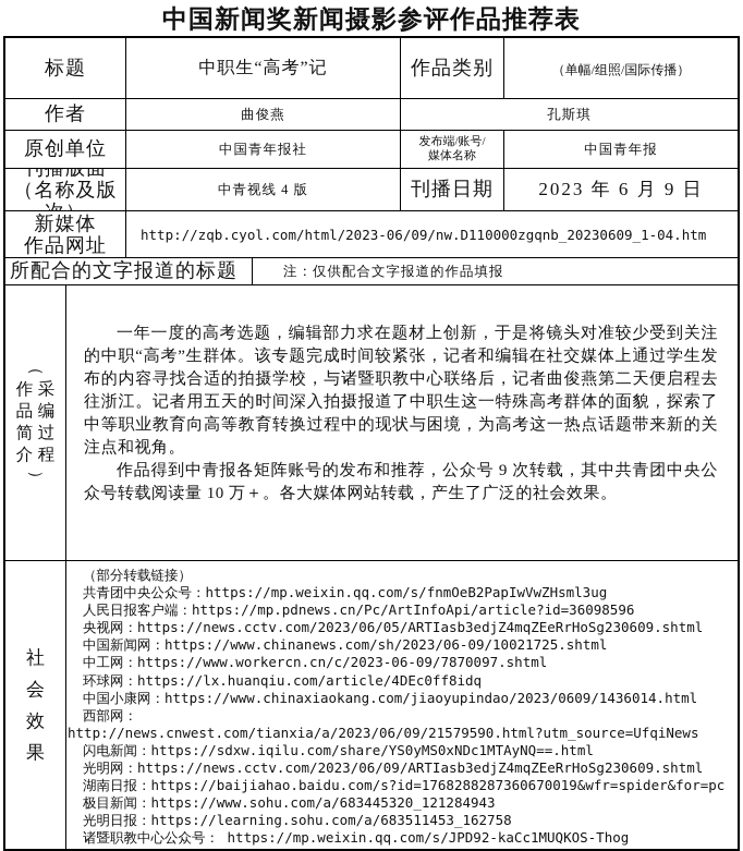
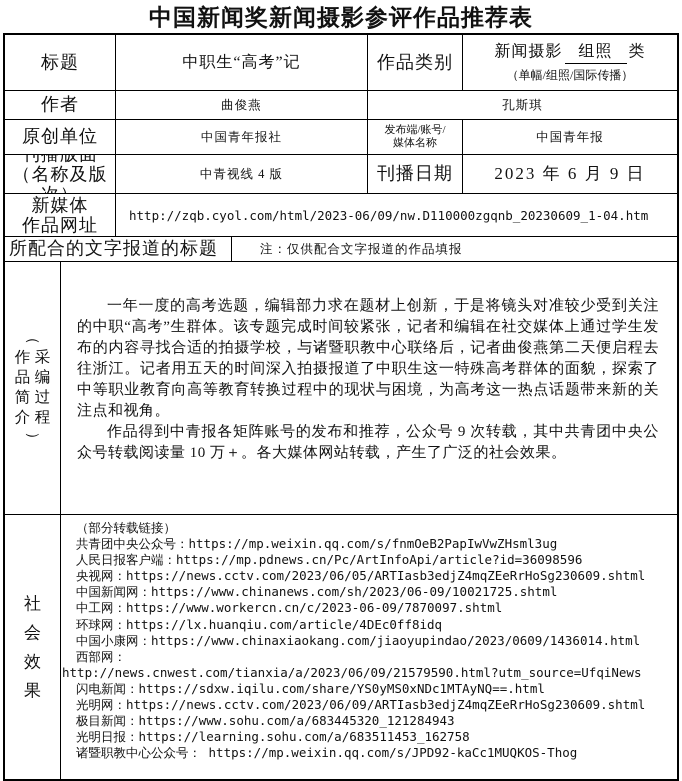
  中国新闻奖新闻摄影参评作品推荐表
  标题
  中职生“高考”记
  作品类别
+ 新闻摄影 组照 类
  （单幅/组照/国际传播）
  作者
  曲俊燕
  孔斯琪
  原创单位
  中国青年报社
  发布端/账号/
  媒体名称
  中国青年报
  （名称及版
  中青视线 4 版
  刊播日期
  2023 年 6 月 9 日
  新媒体
  作品网址
  http://zqb.cyol.com/html/2023-06/09/nw.D110000zgqnb_20230609_1-04.htm
  所配合的文字报道的标题
  注：仅供配合文字报道的作品填报
  作品简介
  采编过程
  一年一度的高考选题，编辑部力求在题材上创新，于是将镜头对准较少受到关注的中职“高考”生群体。该专题完成时间较紧张，记者和编辑在社交媒体上通过学生发布的内容寻找合适的拍摄学校，与诸暨职教中心联络后，记者曲俊燕第二天便启程去往浙江。记者用五天的时间深入拍摄报道了中职生这一特殊高考群体的面貌，探索了中等职业教育向高等教育转换过程中的现状与困境，为高考这一热点话题带来新的关注点和视角。
  作品得到中青报各矩阵账号的发布和推荐，公众号 9 次转载，其中共青团中央公众号转载阅读量 10 万＋。各大媒体网站转载，产生了广泛的社会效果。
  社会效果
  （部分转载链接）
  共青团中央公众号：https://mp.weixin.qq.com/s/fnmOeB2PapIwVwZHsml3ug
  人民日报客户端：https://mp.pdnews.cn/Pc/ArtInfoApi/article?id=36098596
  央视网：https://news.cctv.com/2023/06/05/ARTIasb3edjZ4mqZEeRrHoSg230609.shtml
  中国新闻网：https://www.chinanews.com/sh/2023/06-09/10021725.shtml
  中工网：https://www.workercn.cn/c/2023-06-09/7870097.shtml
  环球网：https://lx.huanqiu.com/article/4DEc0ff8idq
  中国小康网：https://www.chinaxiaokang.com/jiaoyupindao/2023/0609/1436014.html
  西部网：
  http://news.cnwest.com/tianxia/a/2023/06/09/21579590.html?utm_source=UfqiNews
  闪电新闻：https://sdxw.iqilu.com/share/YS0yMS0xNDc1MTAyNQ==.html
  光明网：https://news.cctv.com/2023/06/09/ARTIasb3edjZ4mqZEeRrHoSg230609.shtml
- 湖南日报：https://baijiahao.baidu.com/s?id=1768288287360670019&wfr=spider&for=pc
  极目新闻：https://www.sohu.com/a/683445320_121284943
  光明日报：https://learning.sohu.com/a/683511453_162758
  诸暨职教中心公众号： https://mp.weixin.qq.com/s/JPD92-kaCc1MUQKOS-Thog
